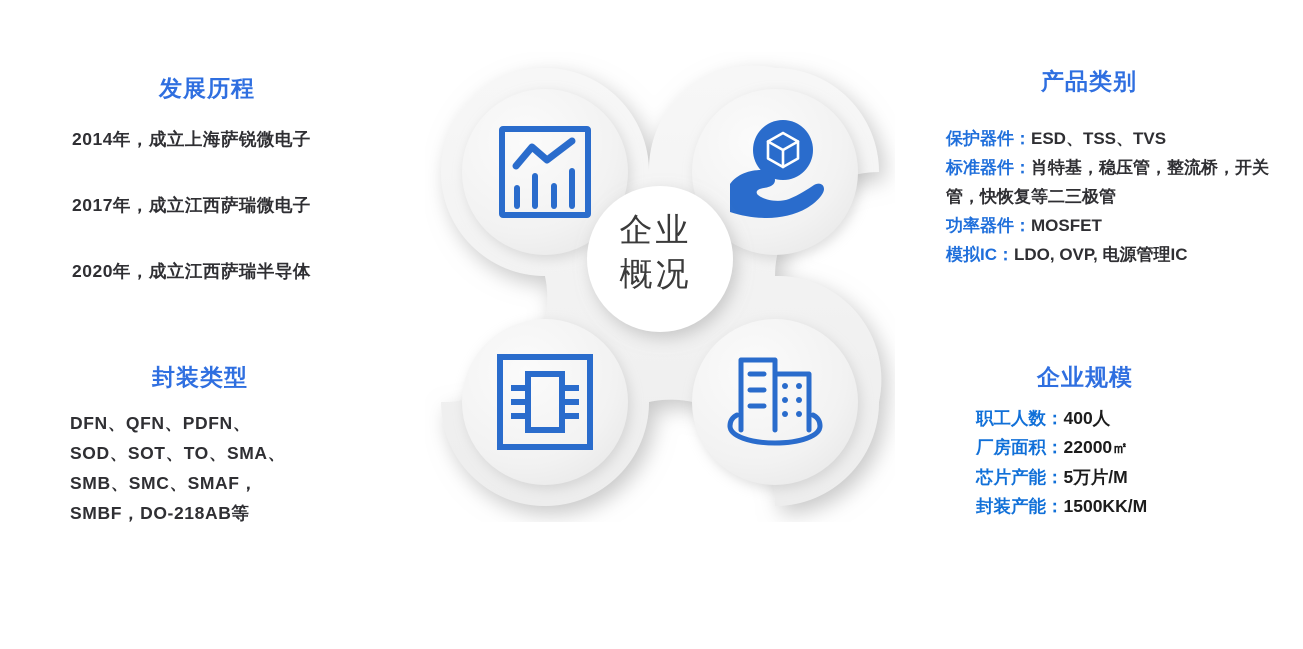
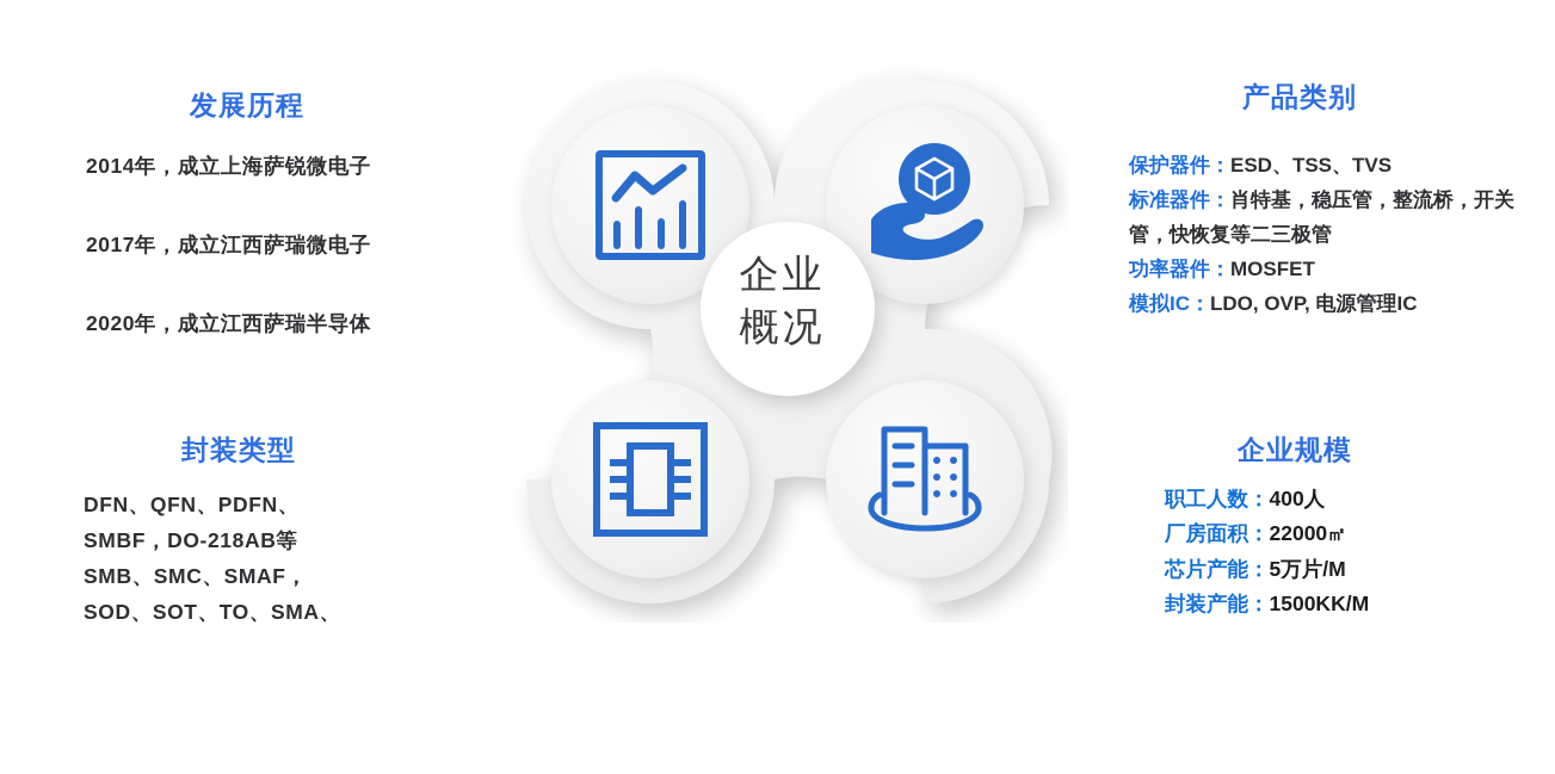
  企业
  概况
  发展历程
  2014年，成立上海萨锐微电子
  2017年，成立江西萨瑞微电子
  2020年，成立江西萨瑞半导体
  封装类型
  DFN、QFN、PDFN、
- SOD、SOT、TO、SMA、
+ SMBF，DO-218AB等
  SMB、SMC、SMAF，
- SMBF，DO-218AB等
+ SOD、SOT、TO、SMA、
  产品类别
  保护器件：ESD、TSS、TVS
  标准器件：肖特基，稳压管，整流桥，开关管，快恢复等二三极管
  功率器件：MOSFET
  模拟IC：LDO, OVP, 电源管理IC
  企业规模
  职工人数：400人
  厂房面积：22000㎡
  芯片产能：5万片/M
  封装产能：1500KK/M
